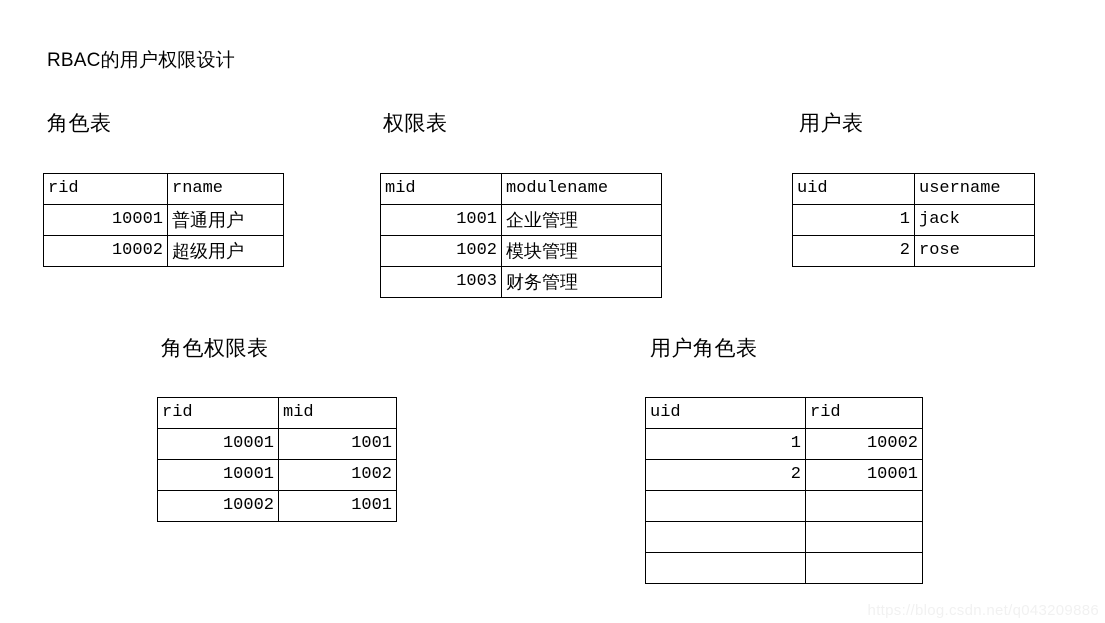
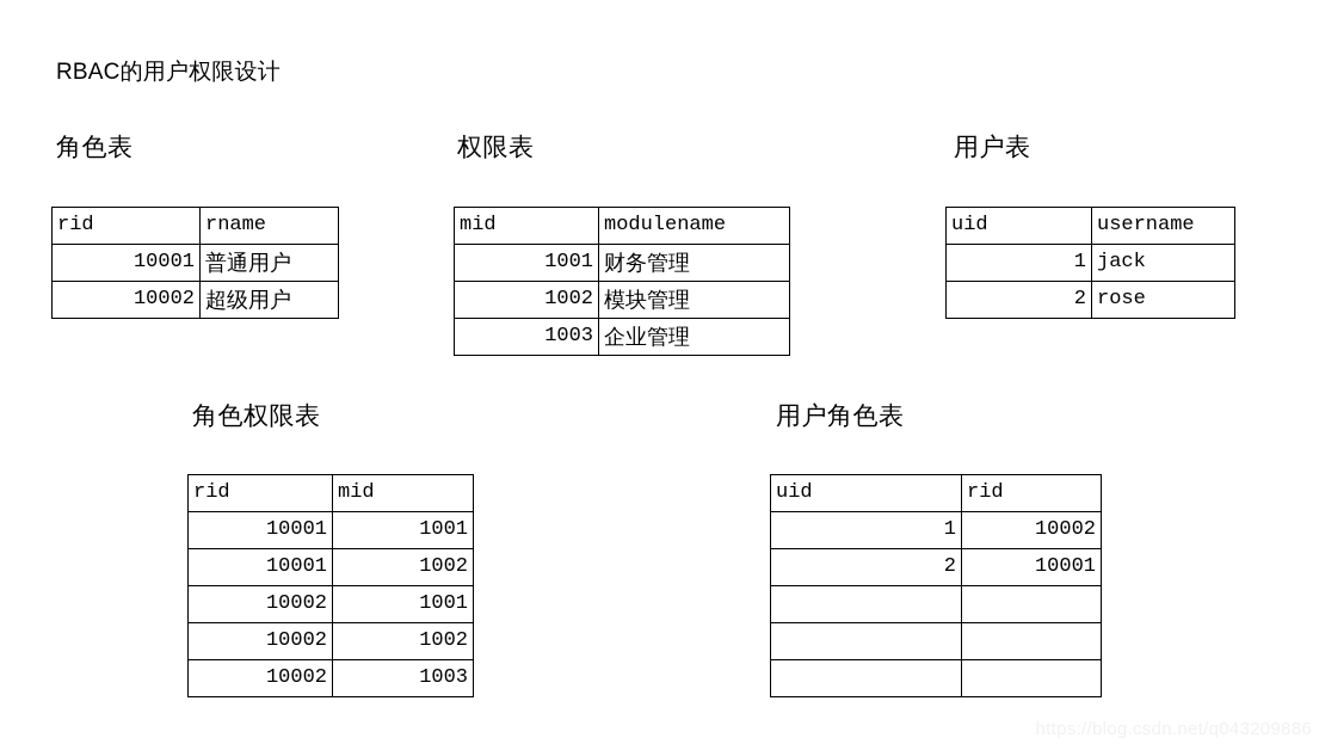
  RBAC的用户权限设计
  角色表
  rid	rname
  10001	普通用户
  10002	超级用户
  权限表
  mid	modulename
- 1001	企业管理
+ 1001	财务管理
  1002	模块管理
- 1003	财务管理
+ 1003	企业管理
  用户表
  uid	username
  1	jack
  2	rose
  角色权限表
  rid	mid
  10001	1001
  10001	1002
  10002	1001
+ 10002	1002
+ 10002	1003
  用户角色表
  uid	rid
  1	10002
  2	10001
